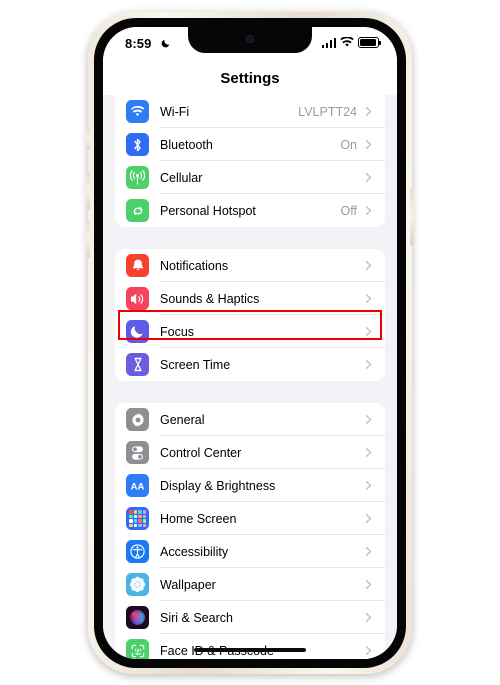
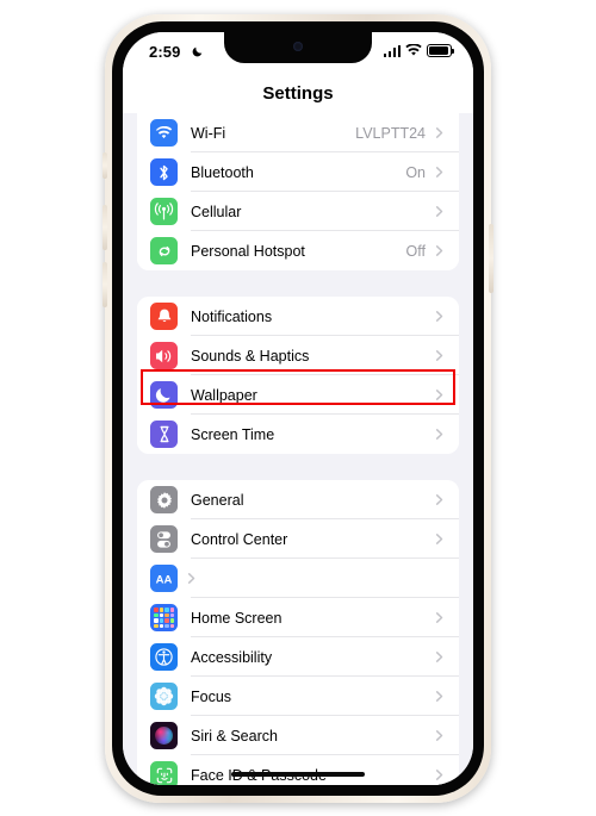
- 8:59
+ 2:59
  Settings
  Wi-Fi
  LVLPTT24
  Bluetooth
  On
  Cellular
  Personal Hotspot
  Off
  Notifications
  Sounds & Haptics
- Focus
+ Wallpaper
  Screen Time
  General
  Control Center
  AA
- Display & Brightness
  Home Screen
  Accessibility
- Wallpaper
+ Focus
  Siri & Search
